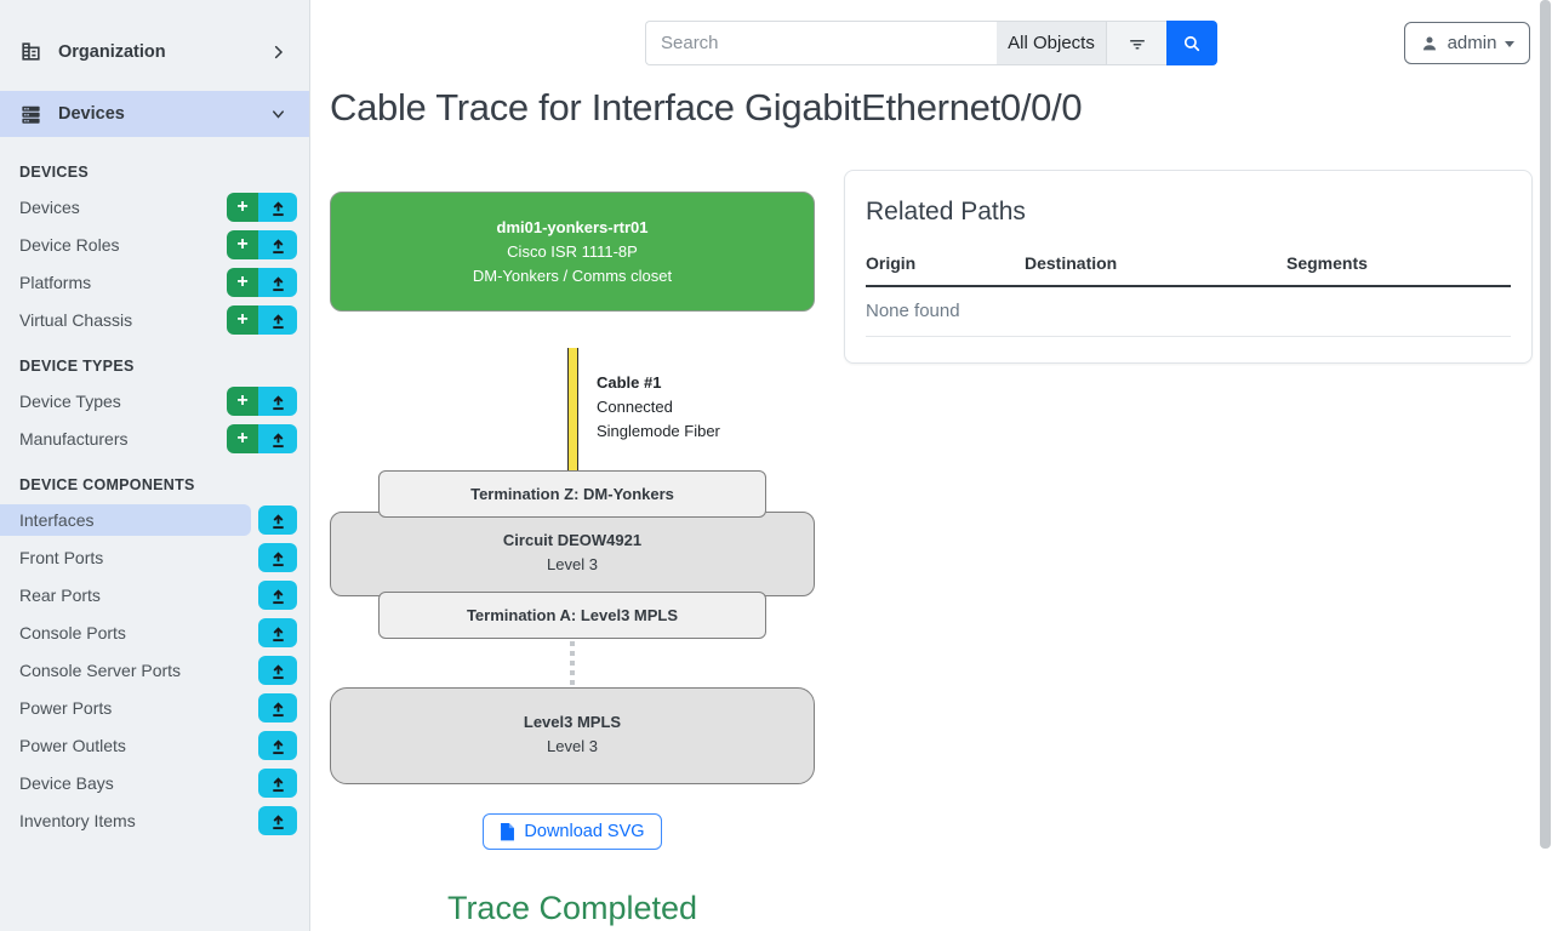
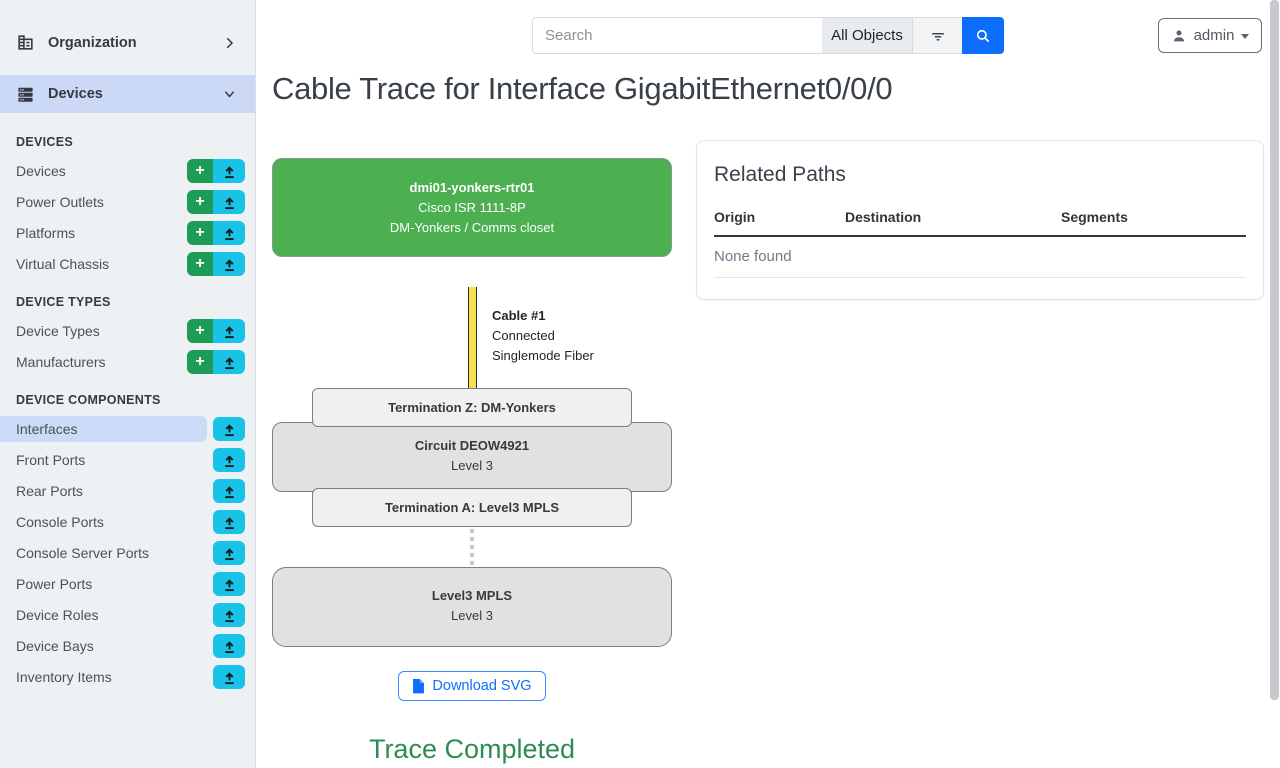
  Organization
  Devices
  DEVICES
  Devices
- Device Roles
+ Power Outlets
  Platforms
  Virtual Chassis
  DEVICE TYPES
  Device Types
  Manufacturers
  DEVICE COMPONENTS
  Interfaces
  Front Ports
  Rear Ports
  Console Ports
  Console Server Ports
  Power Ports
- Power Outlets
+ Device Roles
  Device Bays
  Inventory Items
  Search
  All Objects
  admin
  Cable Trace for Interface GigabitEthernet0/0/0
  dmi01-yonkers-rtr01
  Cisco ISR 1111-8P
  DM-Yonkers / Comms closet
  Cable #1
  Connected
  Singlemode Fiber
  Termination Z: DM-Yonkers
  Circuit DEOW4921
  Level 3
  Termination A: Level3 MPLS
  Level3 MPLS
  Level 3
  Download SVG
  Trace Completed
  Related Paths
  Origin
  Destination
  Segments
  None found
